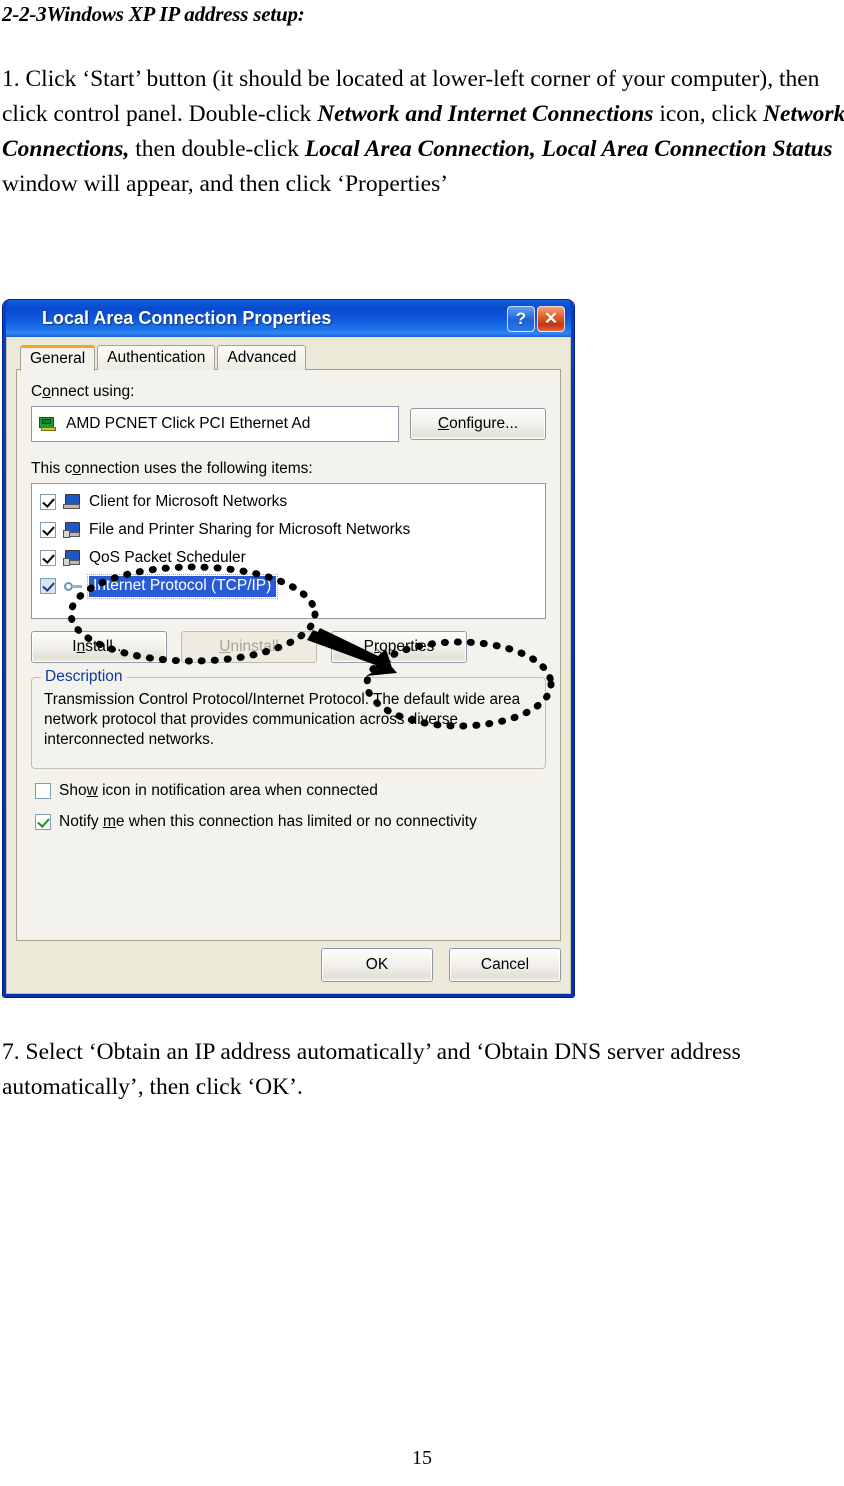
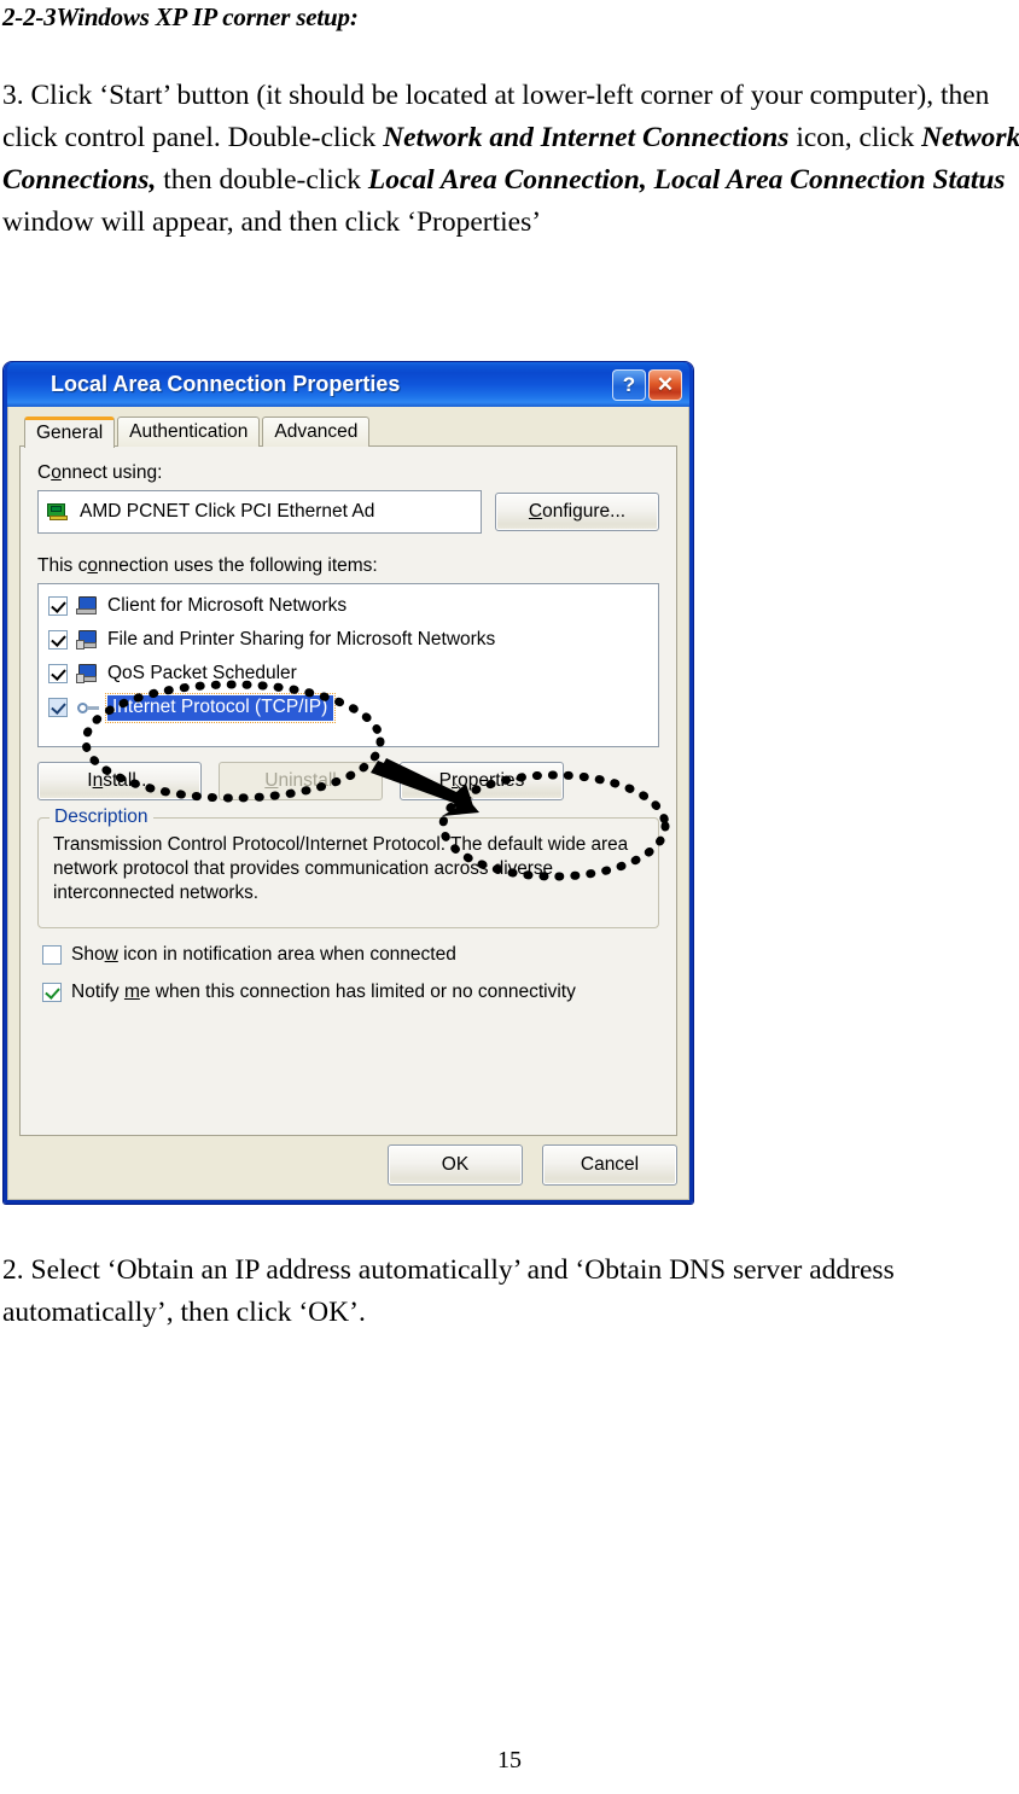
- 2-2-3Windows XP IP address setup:
+ 2-2-3Windows XP IP corner setup:
- 1. Click ‘Start’ button (it should be located at lower-left corner of your computer), then click control panel. Double-click Network and Internet Connections icon, click Network Connections, then double-click Local Area Connection, Local Area Connection Status window will appear, and then click ‘Properties’
+ 3. Click ‘Start’ button (it should be located at lower-left corner of your computer), then click control panel. Double-click Network and Internet Connections icon, click Network Connections, then double-click Local Area Connection, Local Area Connection Status window will appear, and then click ‘Properties’
  Local Area Connection Properties
  ?
  ✕
  General
  Authentication
  Advanced
  Connect using:
  AMD PCNET Click PCI Ethernet Ad
  Configure...
  This connection uses the following items:
  Client for Microsoft Networks
  File and Printer Sharing for Microsoft Networks
  QoS Packet Scheduler
  Iternet Protocol (TCP/IP)
  Instl...
  Uninstal
  Description
  Transmission Control Protocol/Internet Protocol.he default wide area network protocol that provides communication acrossierse interconnected networks.
  Show icon in notification area when connected
  Notify me when this connection has limited or no connectivity
  OK
  Cancel
- 7. Select ‘Obtain an IP address automatically’ and ‘Obtain DNS server address automatically’, then click ‘OK’.
+ 2. Select ‘Obtain an IP address automatically’ and ‘Obtain DNS server address automatically’, then click ‘OK’.
  15
